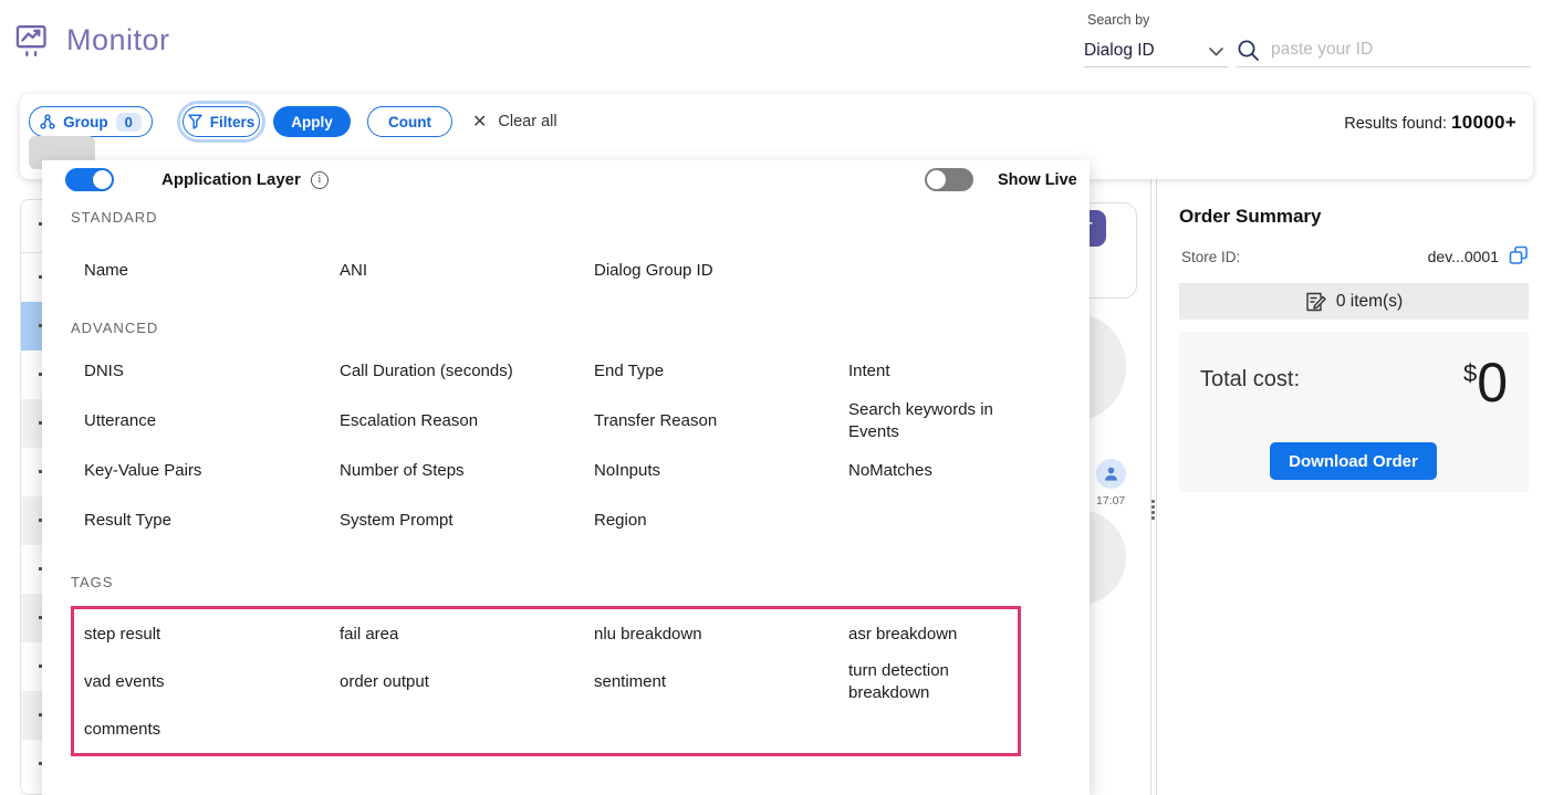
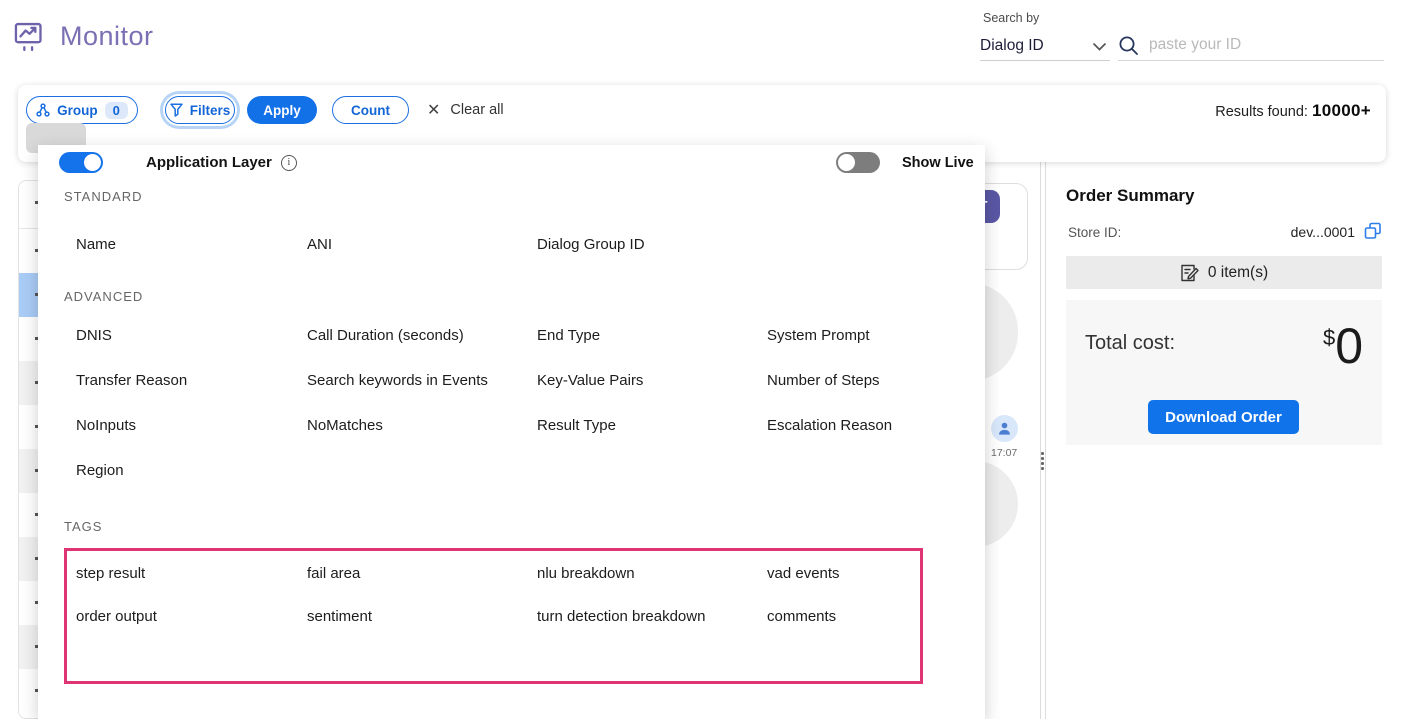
  Monitor
  Search by
  Dialog ID
  paste your ID
  17:07
  Order Summary
  Store ID:
  dev...0001
  0 item(s)
  Total cost:
  $0
  Download Order
  Group
  0
  Filters
  Apply
  Count
  ✕
  Clear all
  Results found: 10000+
  Application Layer
  i
  Show Live
  STANDARD
  Name
  ANI
  Dialog Group ID
  ADVANCED
  DNIS
  Call Duration (seconds)
  End Type
- Intent
- Utterance
- Escalation Reason
+ System Prompt
  Transfer Reason
  Search keywords in Events
  Key-Value Pairs
  Number of Steps
  NoInputs
  NoMatches
  Result Type
- System Prompt
+ Escalation Reason
  Region
  TAGS
  step result
  fail area
  nlu breakdown
- asr breakdown
  vad events
  order output
  sentiment
  turn detection breakdown
  comments
